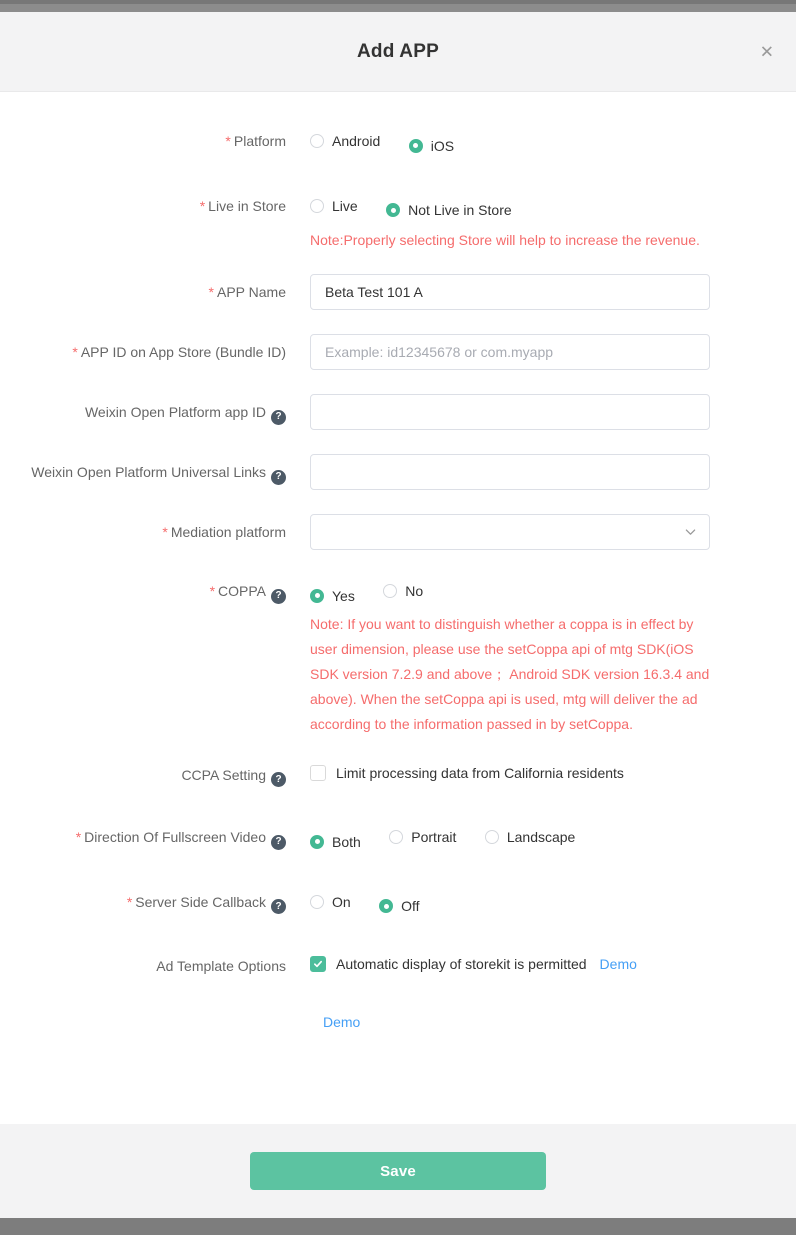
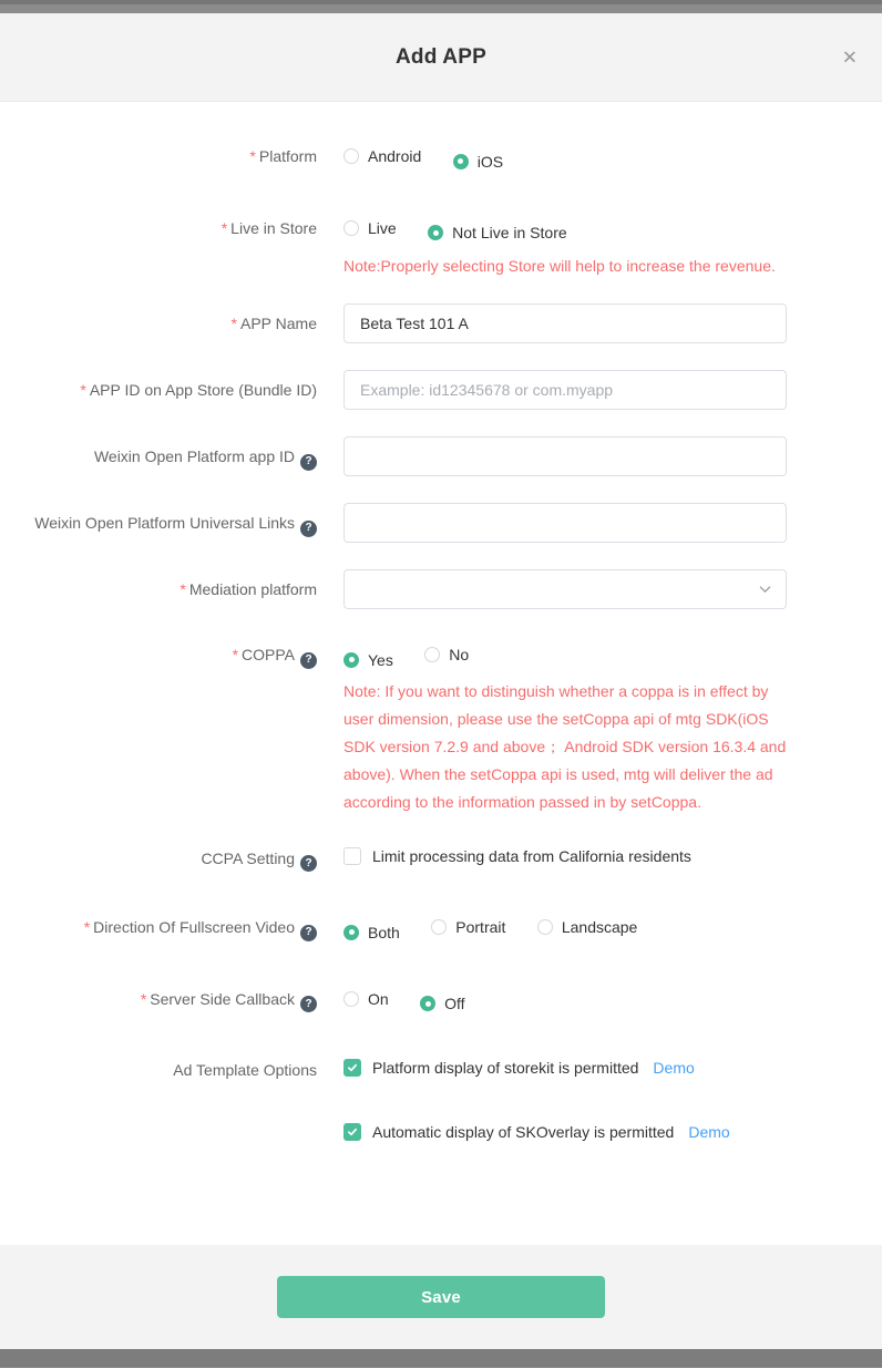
  Add APP
  ✕
  * Platform
  Android
  iOS
  * Live in Store
  Live
  Not Live in Store
  Note:Properly selecting Store will help to increase the revenue.
  * APP Name
  Beta Test 101 A
  * APP ID on App Store (Bundle ID)
  Example: id12345678 or com.myapp
  Weixin Open Platform app ID ?
  Weixin Open Platform Universal Links ?
  * Mediation platform
  * COPPA ?
  Yes
  No
  Note: If you want to distinguish whether a coppa is in effect by user dimension, please use the setCoppa api of mtg SDK(iOS SDK version 7.2.9 and above； Android SDK version 16.3.4 and above). When the setCoppa api is used, mtg will deliver the ad according to the information passed in by setCoppa.
  CCPA Setting ?
  Limit processing data from California residents
  * Direction Of Fullscreen Video ?
  Both
  Portrait
  Landscape
  * Server Side Callback ?
  On
  Off
  Ad Template Options
- Automatic display of storekit is permitted
+ Platform display of storekit is permitted
  Demo
+ Automatic display of SKOverlay is permitted
  Demo
  Save
